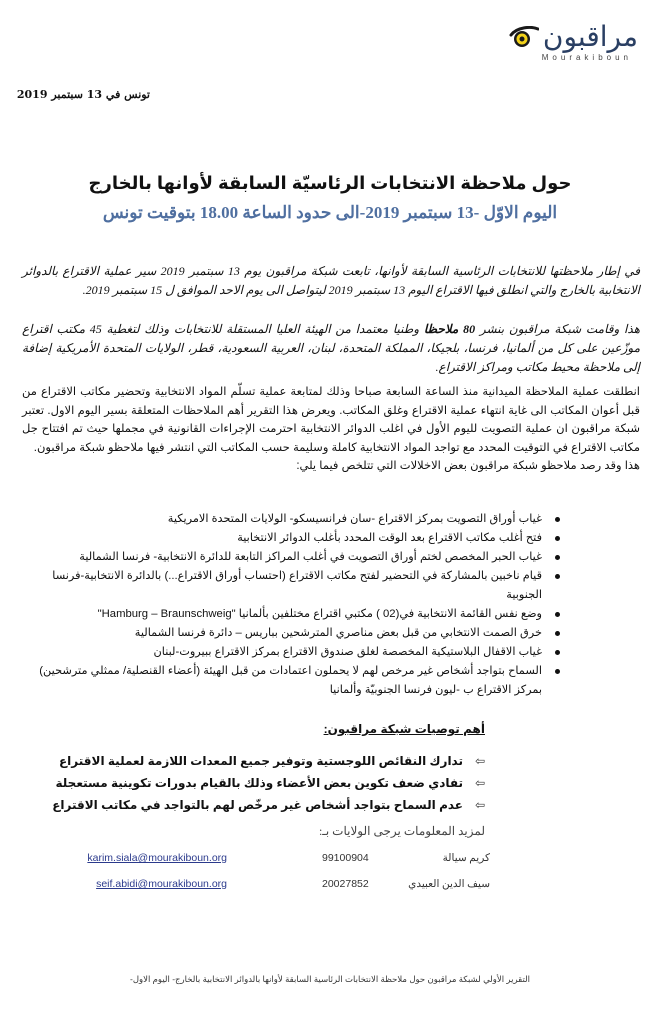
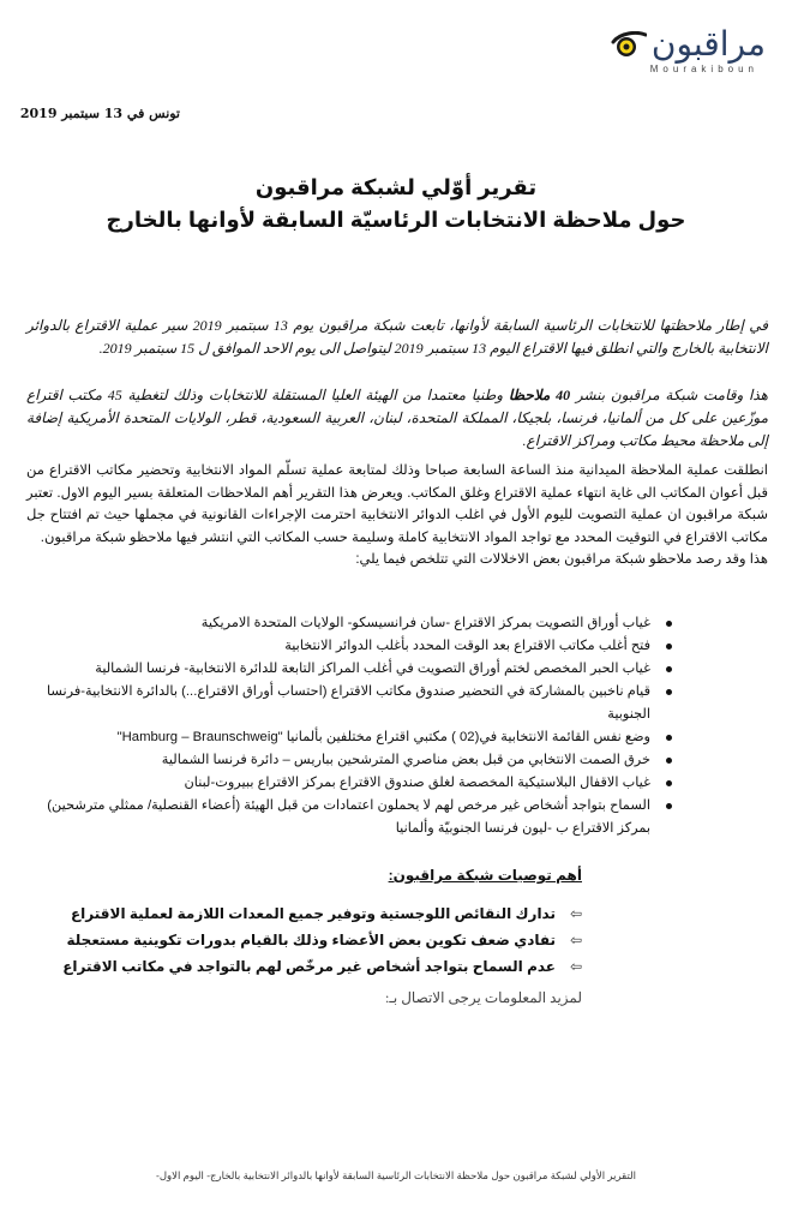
  مراقبون
  Mourakiboun
  تونس في 13 سبتمبر 2019
+ تقرير أوّلي لشبكة مراقبون
  حول ملاحظة الانتخابات الرئاسيّة السابقة لأوانها بالخارج
- اليوم الاوّل -13 سبتمبر 2019-الى حدود الساعة 18.00 بتوقيت تونس
  في إطار ملاحظتها للانتخابات الرئاسية السابقة لأوانها، تابعت شبكة مراقبون يوم 13 سبتمبر 2019 سير عملية الاقتراع بالدوائر الانتخابية بالخارج والتي انطلق فيها الاقتراع اليوم 13 سبتمبر 2019 ليتواصل الى يوم الاحد الموافق ل 15 سبتمبر 2019.
- هذا وقامت شبكة مراقبون بنشر 80 ملاحظا وطنيا معتمدا من الهيئة العليا المستقلة للانتخابات وذلك لتغطية 45 مكتب اقتراع موزّعين على كل من ألمانيا، فرنسا، بلجيكا، المملكة المتحدة، لبنان، العربية السعودية، قطر، الولايات المتحدة الأمريكية إضافة إلى ملاحظة محيط مكاتب ومراكز الاقتراع.
+ هذا وقامت شبكة مراقبون بنشر 40 ملاحظا وطنيا معتمدا من الهيئة العليا المستقلة للانتخابات وذلك لتغطية 45 مكتب اقتراع موزّعين على كل من ألمانيا، فرنسا، بلجيكا، المملكة المتحدة، لبنان، العربية السعودية، قطر، الولايات المتحدة الأمريكية إضافة إلى ملاحظة محيط مكاتب ومراكز الاقتراع.
  انطلقت عملية الملاحظة الميدانية منذ الساعة السابعة صباحا وذلك لمتابعة عملية تسلّم المواد الانتخابية وتحضير مكاتب الاقتراع من قبل أعوان المكاتب الى غاية انتهاء عملية الاقتراع وغلق المكاتب. ويعرض هذا التقرير أهم الملاحظات المتعلقة بسير اليوم الاول. تعتبر شبكة مراقبون ان عملية التصويت لليوم الأول في اغلب الدوائر الانتخابية احترمت الإجراءات القانونية في مجملها حيث تم افتتاح جل مكاتب الاقتراع في التوقيت المحدد مع تواجد المواد الانتخابية كاملة وسليمة حسب المكاتب التي انتشر فيها ملاحظو شبكة مراقبون.
  هذا وقد رصد ملاحظو شبكة مراقبون بعض الاخلالات التي تتلخص فيما يلي:
  غياب أوراق التصويت بمركز الاقتراع -سان فرانسيسكو- الولايات المتحدة الامريكية
  فتح أغلب مكاتب الاقتراع بعد الوقت المحدد بأغلب الدوائر الانتخابية
  غياب الحبر المخصص لختم أوراق التصويت في أغلب المراكز التابعة للدائرة الانتخابية- فرنسا الشمالية
- قيام ناخبين بالمشاركة في التحضير لفتح مكاتب الاقتراع (احتساب أوراق الاقتراع...) بالدائرة الانتخابية-فرنسا الجنوبية
+ قيام ناخبين بالمشاركة في التحضير صندوق مكاتب الاقتراع (احتساب أوراق الاقتراع...) بالدائرة الانتخابية-فرنسا الجنوبية
  وضع نفس القائمة الانتخابية في(02 ) مكتبي اقتراع مختلفين بألمانيا "Hamburg – Braunschweig"
  خرق الصمت الانتخابي من قبل بعض مناصري المترشحين بباريس – دائرة فرنسا الشمالية
  غياب الاقفال البلاستيكية المخصصة لغلق صندوق الاقتراع بمركز الاقتراع ببيروت-لبنان
  السماح بتواجد أشخاص غير مرخص لهم لا يحملون اعتمادات من قبل الهيئة (أعضاء القنصلية/ ممثلي مترشحين) بمركز الاقتراع ب -ليون فرنسا الجنوبيّة وألمانيا
  أهم توصيات شبكة مراقبون:
  ⇦
  تدارك النقائص اللوجستية وتوفير جميع المعدات اللازمة لعملية الاقتراع
  ⇦
  تفادي ضعف تكوين بعض الأعضاء وذلك بالقيام بدورات تكوينية مستعجلة
  ⇦
  عدم السماح بتواجد أشخاص غير مرخّص لهم بالتواجد في مكاتب الاقتراع
- لمزيد المعلومات يرجى الولايات بـ:
+ لمزيد المعلومات يرجى الاتصال بـ:
- كريم سيالة
- 99100904
- karim.siala@mourakiboun.org
- سيف الدين العبيدي
- 20027852
- seif.abidi@mourakiboun.org
  التقرير الأولي لشبكة مراقبون حول ملاحظة الانتخابات الرئاسية السابقة لأوانها بالدوائر الانتخابية بالخارج- اليوم الاول-
